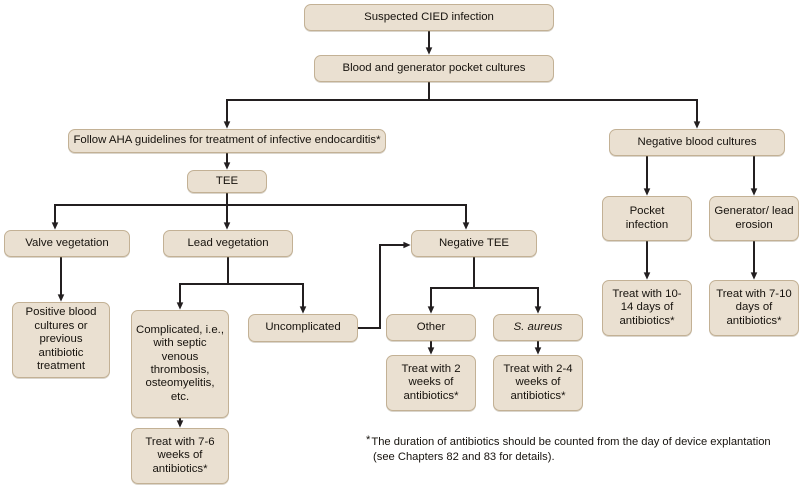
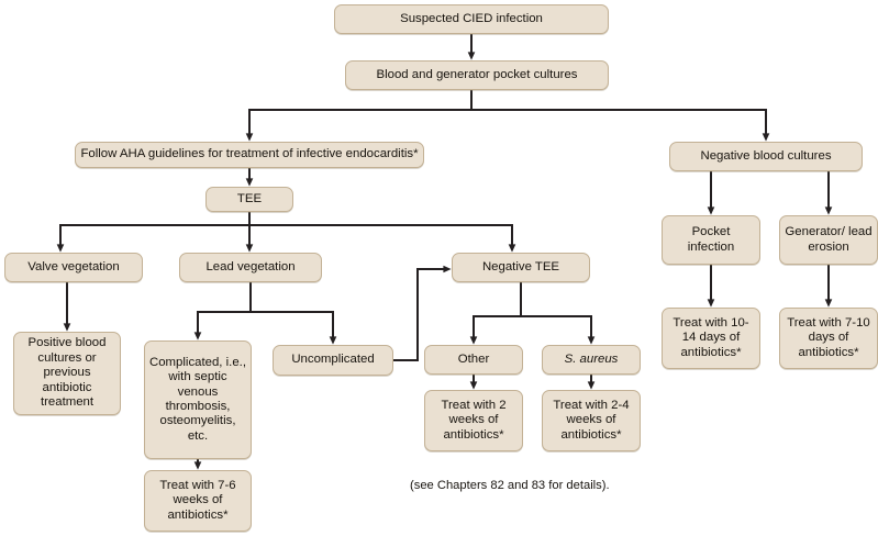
  Suspected CIED infection
  Blood and generator pocket cultures
  Follow AHA guidelines for treatment of infective endocarditis*
  TEE
  Valve vegetation
  Lead vegetation
  Negative TEE
  Positive blood cultures or previous antibiotic treatment
  Complicated, i.e., with septic venous thrombosis, osteomyelitis, etc.
  Uncomplicated
  Other
  S. aureus
  Treat with 7-6 weeks of antibiotics*
  Treat with 2 weeks of antibiotics*
  Treat with 2-4 weeks of antibiotics*
  Negative blood cultures
  Pocket infection
  Generator/ lead erosion
  Treat with 10-14 days of antibiotics*
  Treat with 7-10 days of antibiotics*
- *The duration of antibiotics should be counted from the day of device explantation
  (see Chapters 82 and 83 for details).
